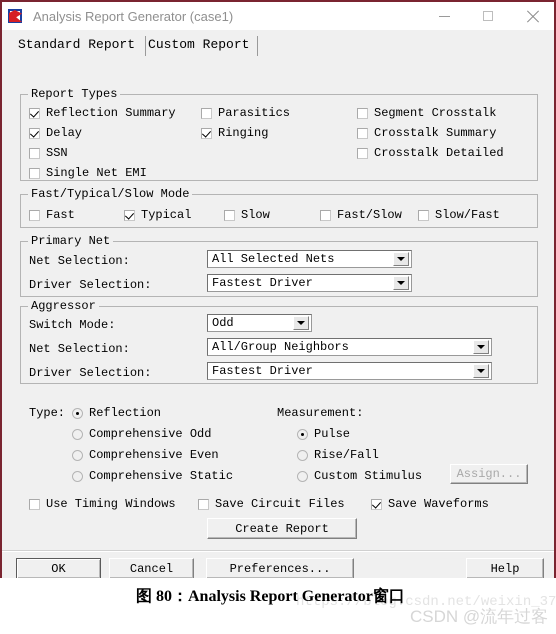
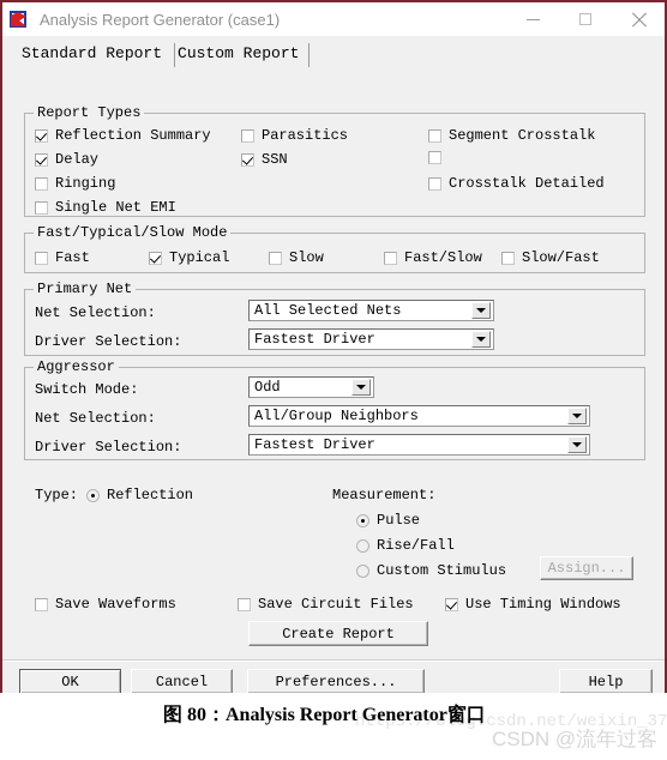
  Analysis Report Generator (case1)
  Standard Report
  Custom Report
  Report Types
  Reflection Summary
  Delay
- SSN
+ Ringing
  Single Net EMI
  Parasitics
- Ringing
+ SSN
  Segment Crosstalk
- Crosstalk Summary
  Crosstalk Detailed
  Fast/Typical/Slow Mode
  Fast
  Typical
  Slow
  Fast/Slow
  Slow/Fast
  Primary Net
  Net Selection:
  All Selected Nets
  Driver Selection:
  Fastest Driver
  Aggressor
  Switch Mode:
  Odd
  Net Selection:
  All/Group Neighbors
  Driver Selection:
  Fastest Driver
  Type:
  Reflection
- Comprehensive Odd
- Comprehensive Even
- Comprehensive Static
  Measurement:
  Pulse
  Rise/Fall
  Custom Stimulus
  Assign...
- Use Timing Windows
+ Save Waveforms
  Save Circuit Files
- Save Waveforms
+ Use Timing Windows
  Create Report
  OK
  Cancel
  Preferences...
  Help
  https://blog.csdn.net/weixin_37
  图 80：Analysis Report Generator窗口
  CSDN @流年过客
